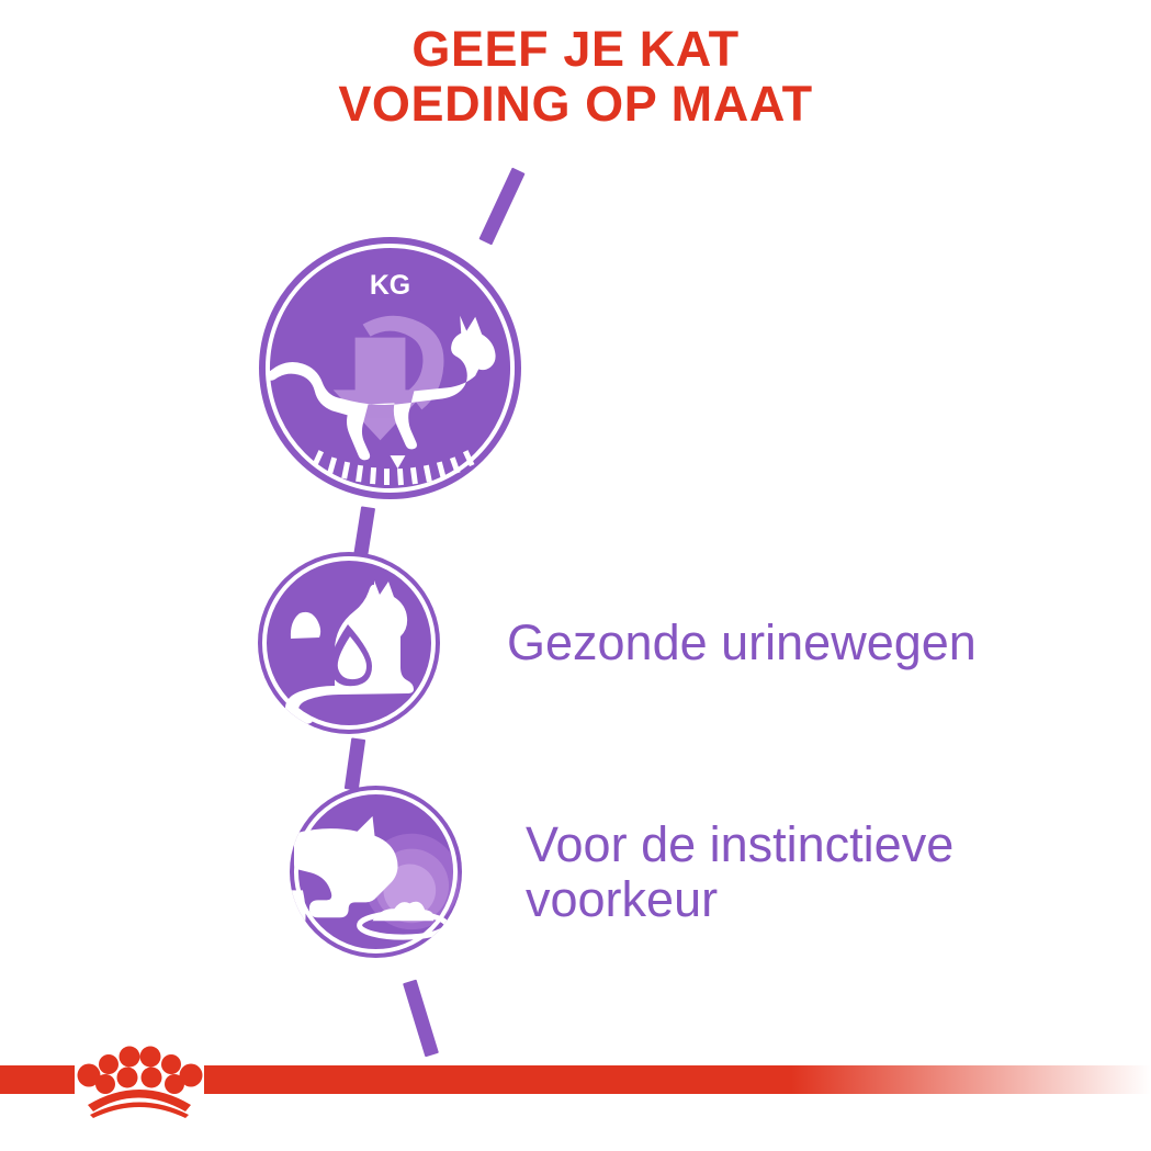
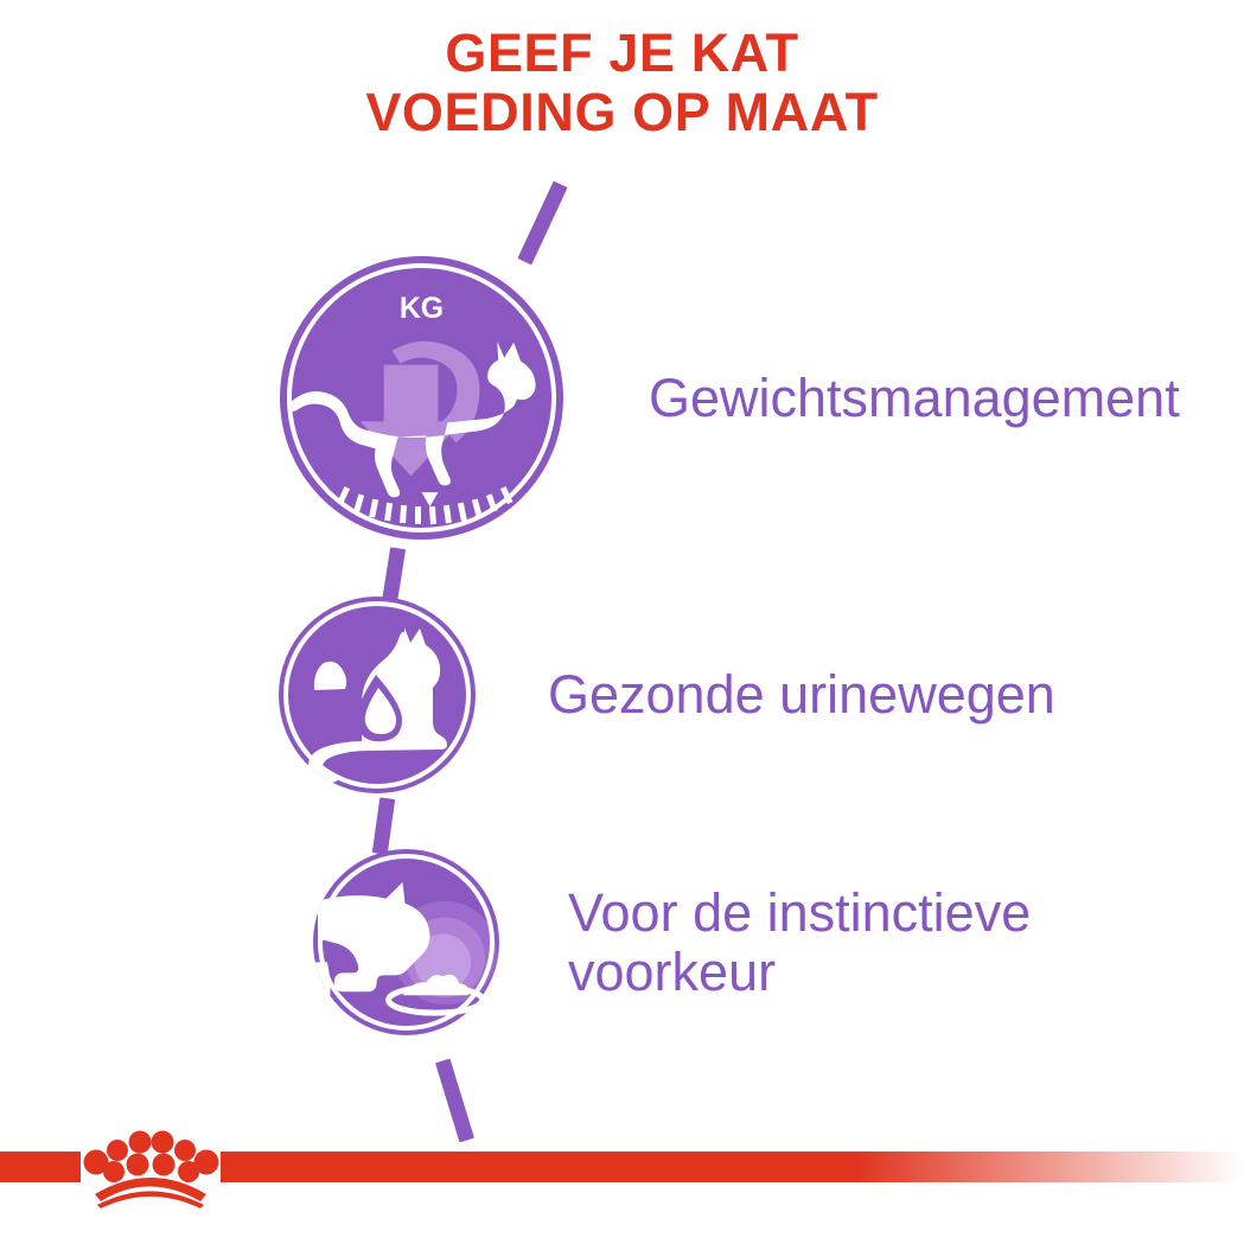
  GEEF JE KAT
  VOEDING OP MAAT
  KG
+ Gewichtsmanagement
  Gezonde urinewegen
  Voor de instinctieve
  voorkeur
